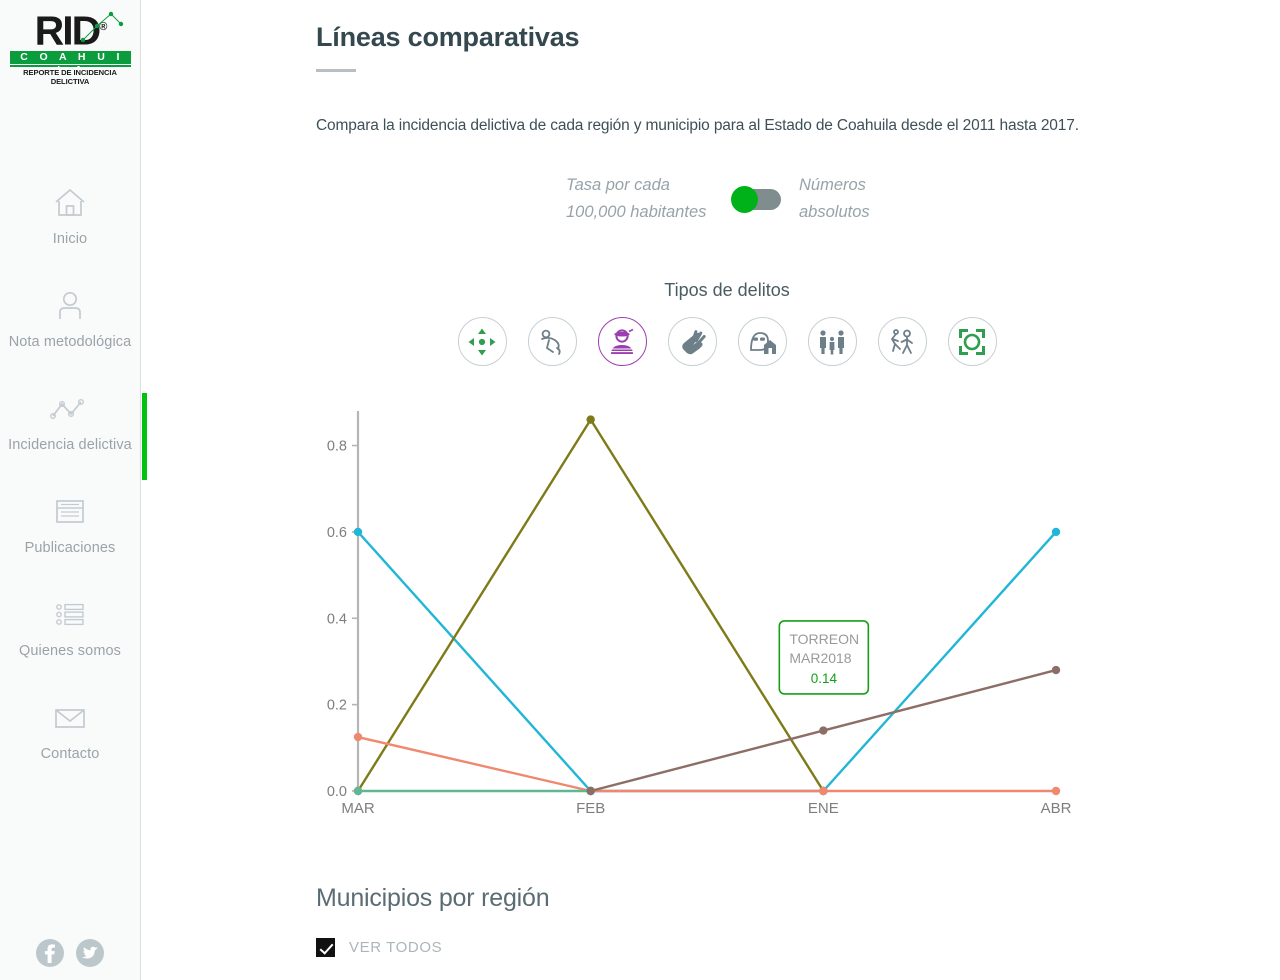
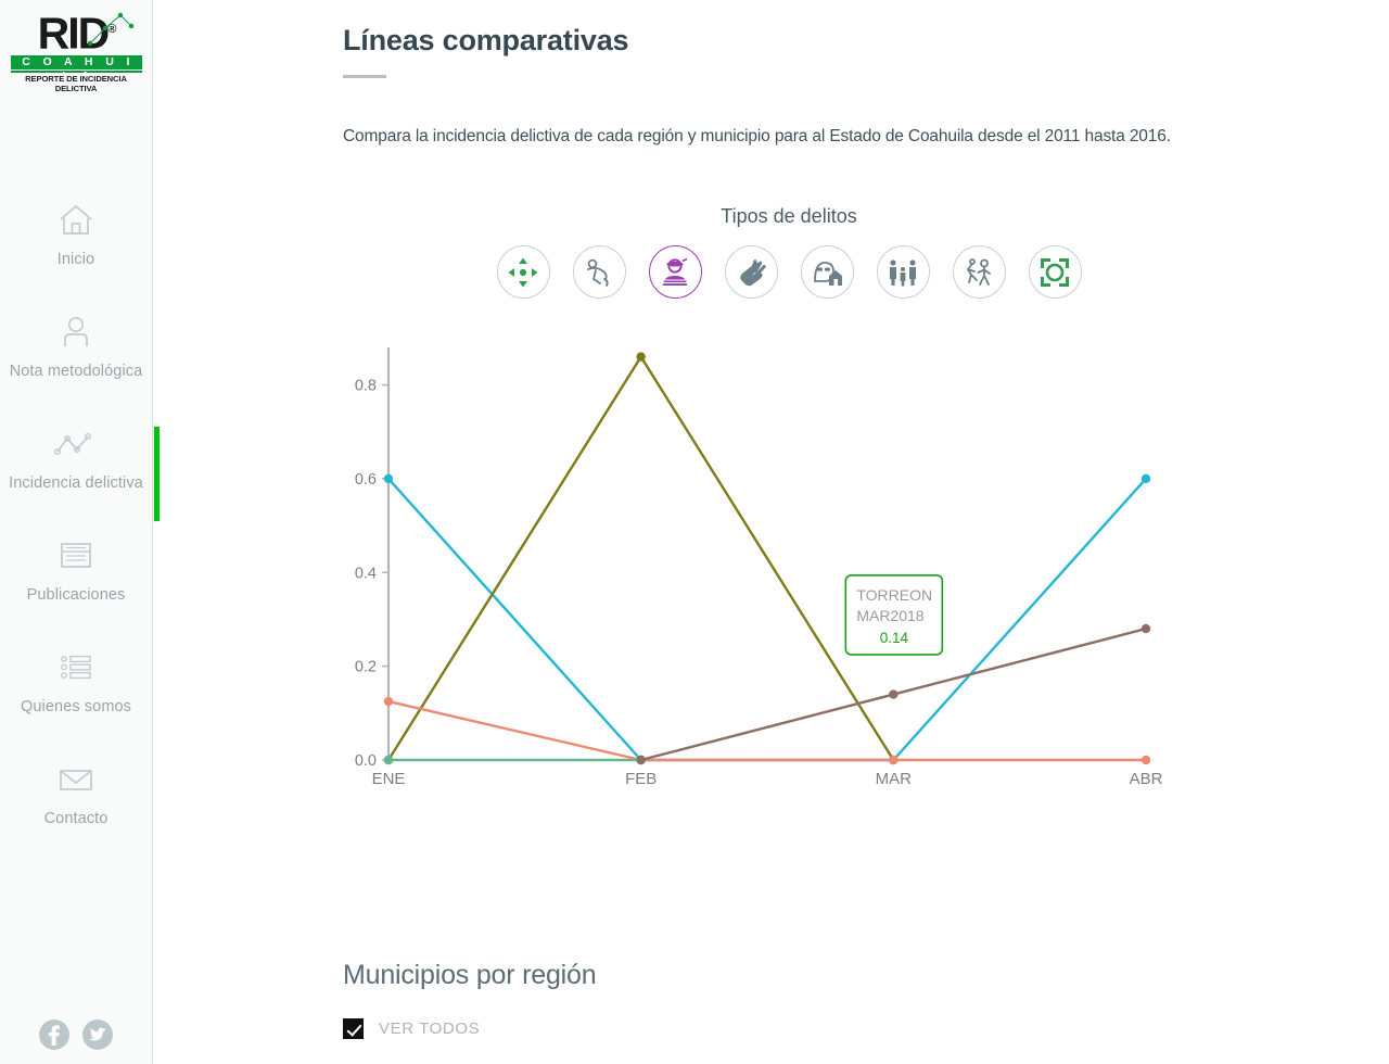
  RID®
  C O A H U I L A
  REPORTE DE INCIDENCIA DELICTIVA
  Inicio
  Nota metodológica
  Incidencia delictiva
  Publicaciones
  Quienes somos
  Contacto
  Líneas comparativas
- Compara la incidencia delictiva de cada región y municipio para al Estado de Coahuila desde el 2011 hasta 2017.
+ Compara la incidencia delictiva de cada región y municipio para al Estado de Coahuila desde el 2011 hasta 2016.
- Tasa por cada
- 100,000 habitantes
- Números
- absolutos
  Tipos de delitos
  0.0
  0.2
  0.4
  0.6
  0.8
- MAR
+ ENE
  FEB
- ENE
+ MAR
  ABR
  TORREON
  MAR2018
  0.14
  Municipios por región
  VER TODOS
